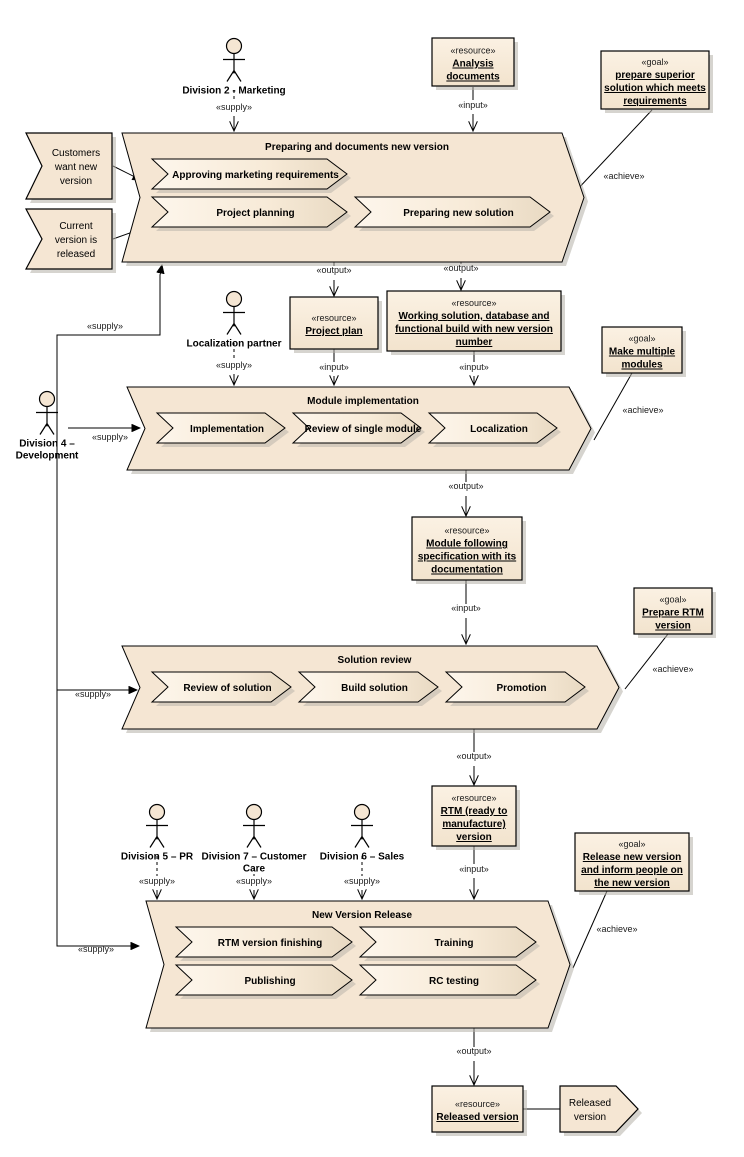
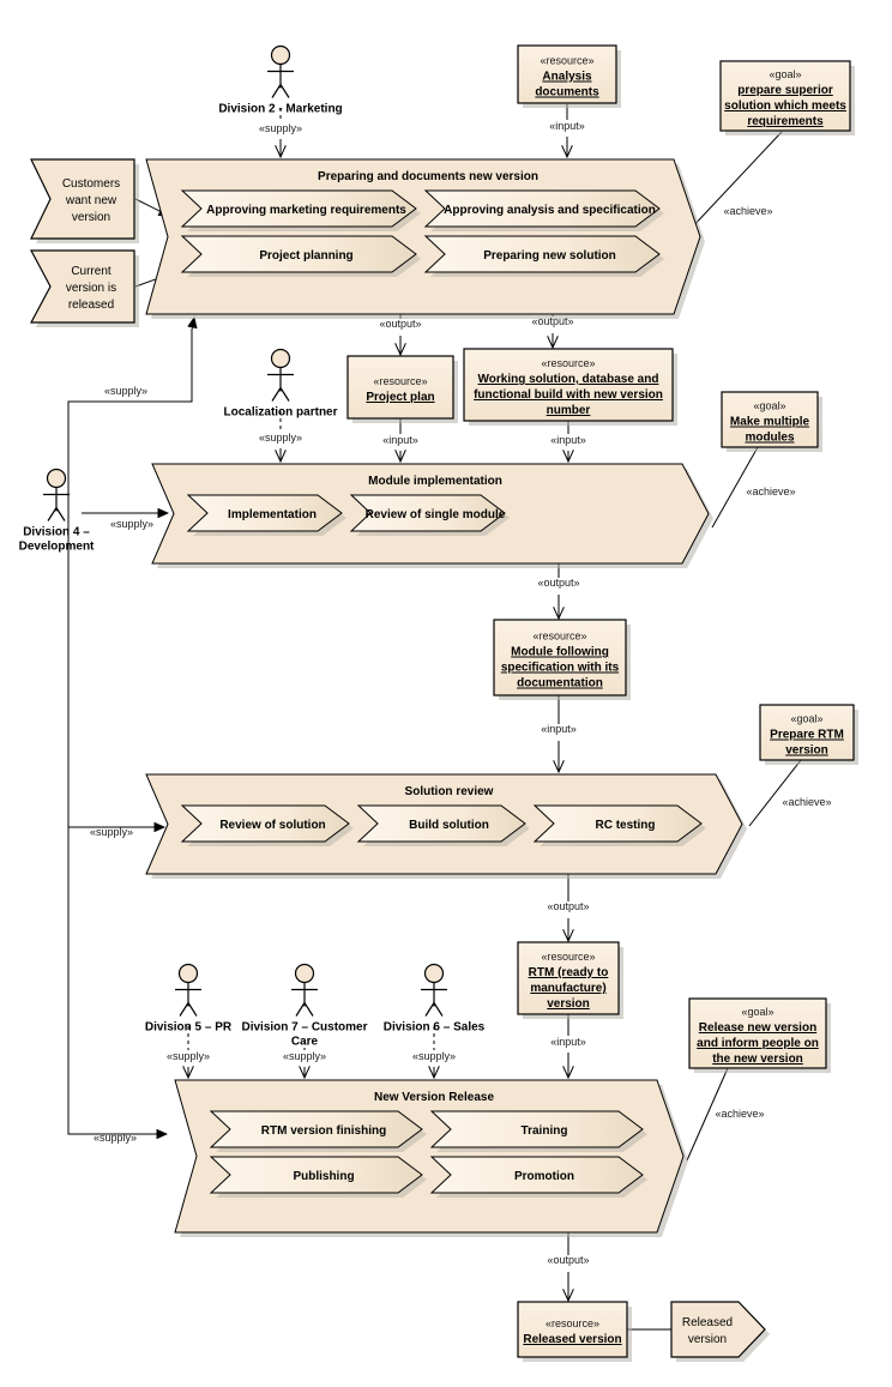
  Preparing and documents new version
  Approving marketing requirements
+ Approving analysis and specification
  Project planning
  Preparing new solution
  Module implementation
  Implementation
  Review of single module
- Localization
  Solution review
  Review of solution
  Build solution
- Promotion
+ RC testing
  New Version Release
  RTM version finishing
  Training
  Publishing
- RC testing
+ Promotion
  «resource»
  Analysis
  documents
  «resource»
  Project plan
  «resource»
  Working solution, database and
  functional build with new version
  number
  «resource»
  Module following
  specification with its
  documentation
  «resource»
  RTM (ready to
  manufacture)
  version
  «resource»
  Released version
  «goal»
  prepare superior
  solution which meets
  requirements
  «goal»
  Make multiple
  modules
  «goal»
  Prepare RTM
  version
  «goal»
  Release new version
  and inform people on
  the new version
  Customers
  want new
  version
  Current
  version is
  released
  Released
  version
  Division 2 - Marketing
  Localization partner
  Division 4 –
  Development
  Division 5 – PR
  Division 7 – Customer
  Care
  Division 6 – Sales
  «supply»
  «input»
  «achieve»
  «output»
  «output»
  «supply»
  «supply»
  «input»
  «input»
  «supply»
  «achieve»
  «output»
  «input»
  «achieve»
  «supply»
  «output»
  «supply»
  «supply»
  «supply»
  «input»
  «achieve»
  «supply»
  «output»
